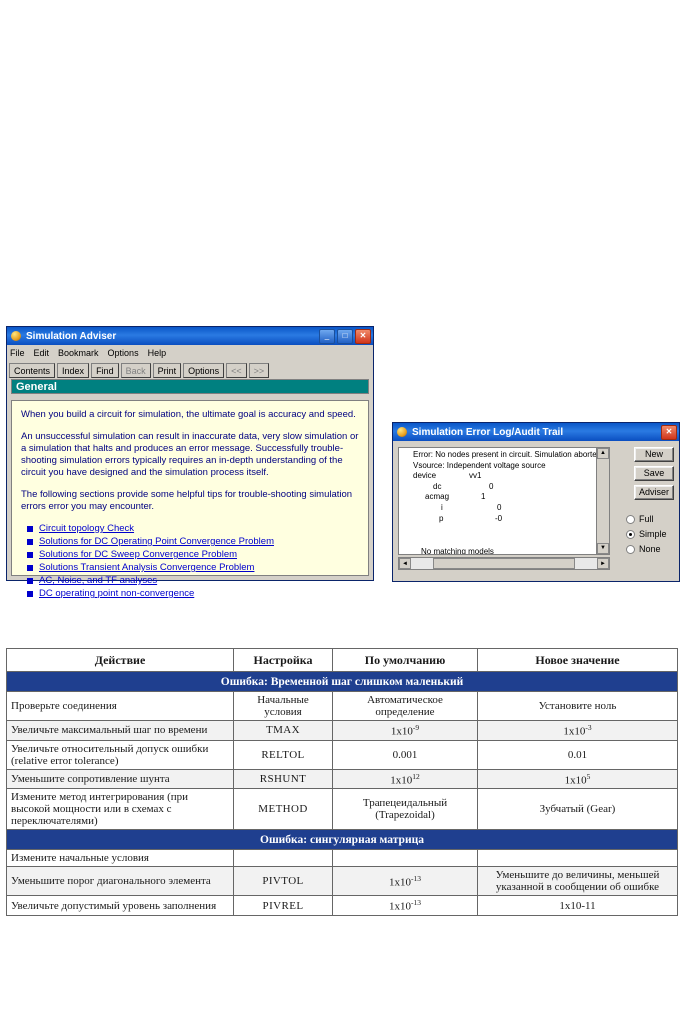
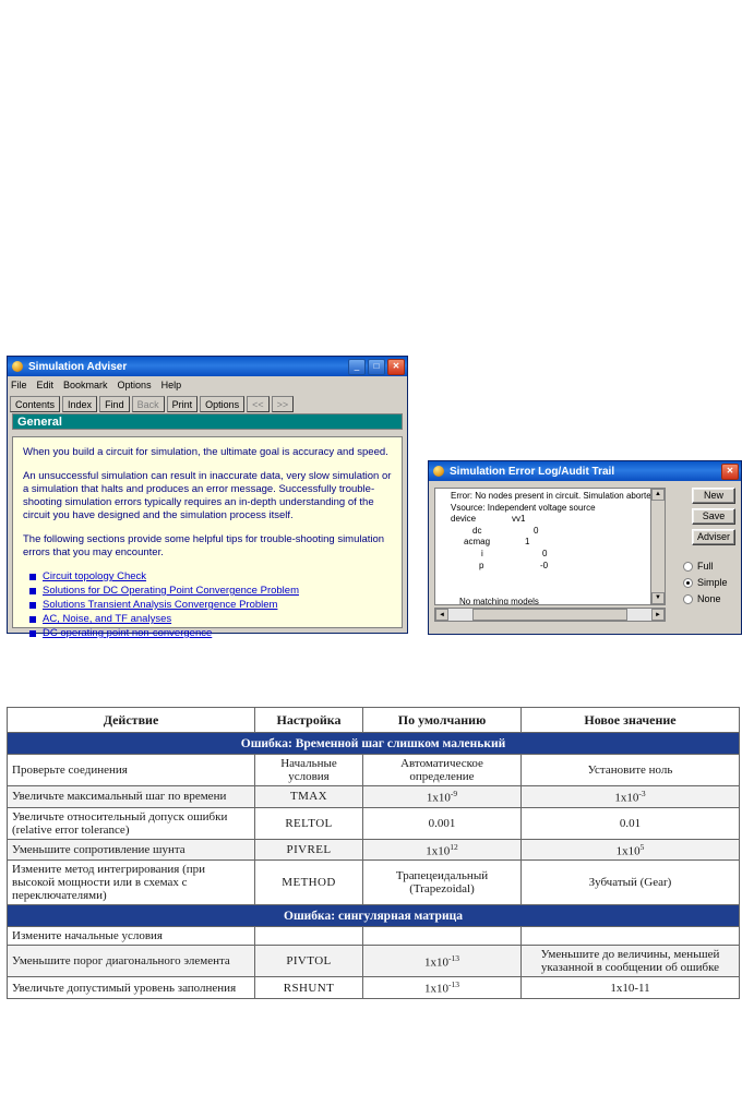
  Simulation Adviser
  _
  □
  ✕
  File
  Edit
  Bookmark
  Options
  Help
  Contents
  Index
  Find
  Back
  Print
  Options
  <<
  >>
  General
  When you build a circuit for simulation, the ultimate goal is accuracy and speed.
  An unsuccessful simulation can result in inaccurate data, very slow simulation or a simulation that halts and produces an error message. Successfully trouble-shooting simulation errors typically requires an in-depth understanding of the circuit you have designed and the simulation process itself.
- The following sections provide some helpful tips for trouble-shooting simulation errors error you may encounter.
+ The following sections provide some helpful tips for trouble-shooting simulation errors that you may encounter.
  Circuit topology Check
  Solutions for DC Operating Point Convergence Problem
- Solutions for DC Sweep Convergence Problem
  Solutions Transient Analysis Convergence Problem
  AC, Noise, and TF analyses
  DC operating point non-convergence
  Simulation Error Log/Audit Trail
  ✕
  Error: No nodes present in circuit. Simulation aborte
  Vsource: Independent voltage source
  device
  vv1
  dc
  0
  acmag
  1
  i
  0
  p
  -0
  No matching models
  New
  Save
  Adviser
  Full
  Simple
  None
  Действие	Настройка	По умолчанию	Новое значение
  Ошибка: Временной шаг слишком маленький
  Проверьте соединения	Начальные условия	Автоматическое определение	Установите ноль
  Увеличьте максимальный шаг по времени	TMAX	1x10-9	1x10-3
  Увеличьте относительный допуск ошибки (relative error tolerance)	RELTOL	0.001	0.01
- Уменьшите сопротивление шунта	RSHUNT	1x1012	1x105
+ Уменьшите сопротивление шунта	PIVREL	1x1012	1x105
  Измените метод интегрирования (при высокой мощности или в схемах с переключателями)	METHOD	Трапецеидальный (Trapezoidal)	Зубчатый (Gear)
  Ошибка: сингулярная матрица
  Измените начальные условия
  Уменьшите порог диагонального элемента	PIVTOL	1x10-13	Уменьшите до величины, меньшей указанной в сообщении об ошибке
- Увеличьте допустимый уровень заполнения	PIVREL	1x10-13	1x10-11
+ Увеличьте допустимый уровень заполнения	RSHUNT	1x10-13	1x10-11
